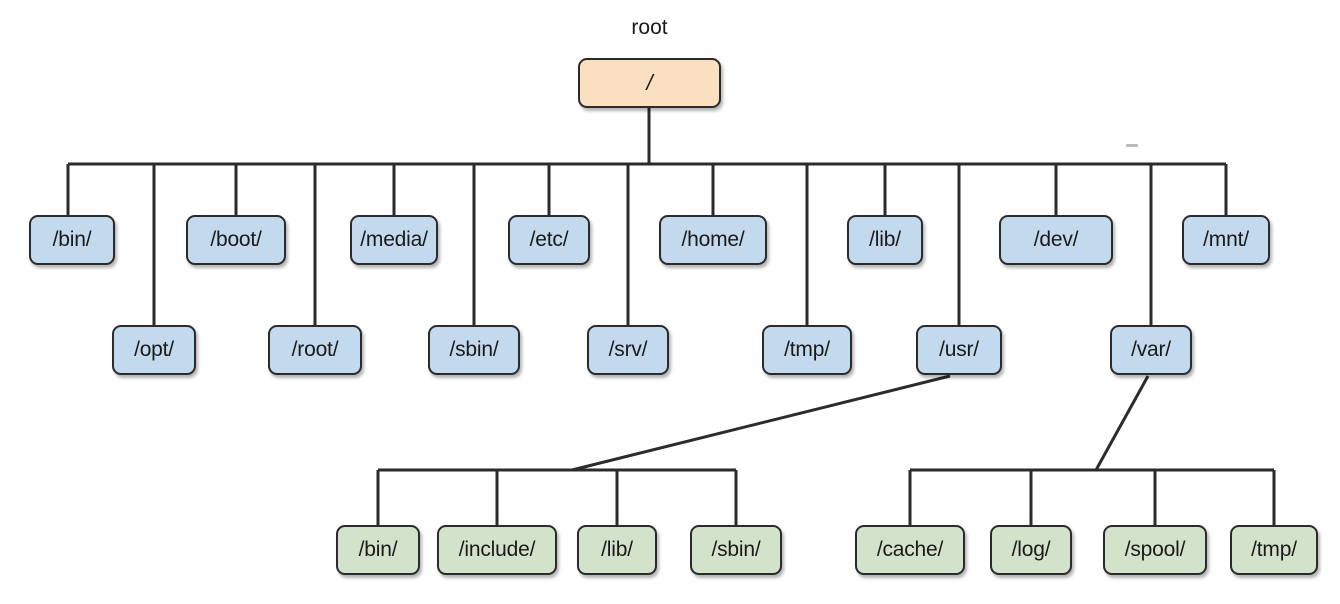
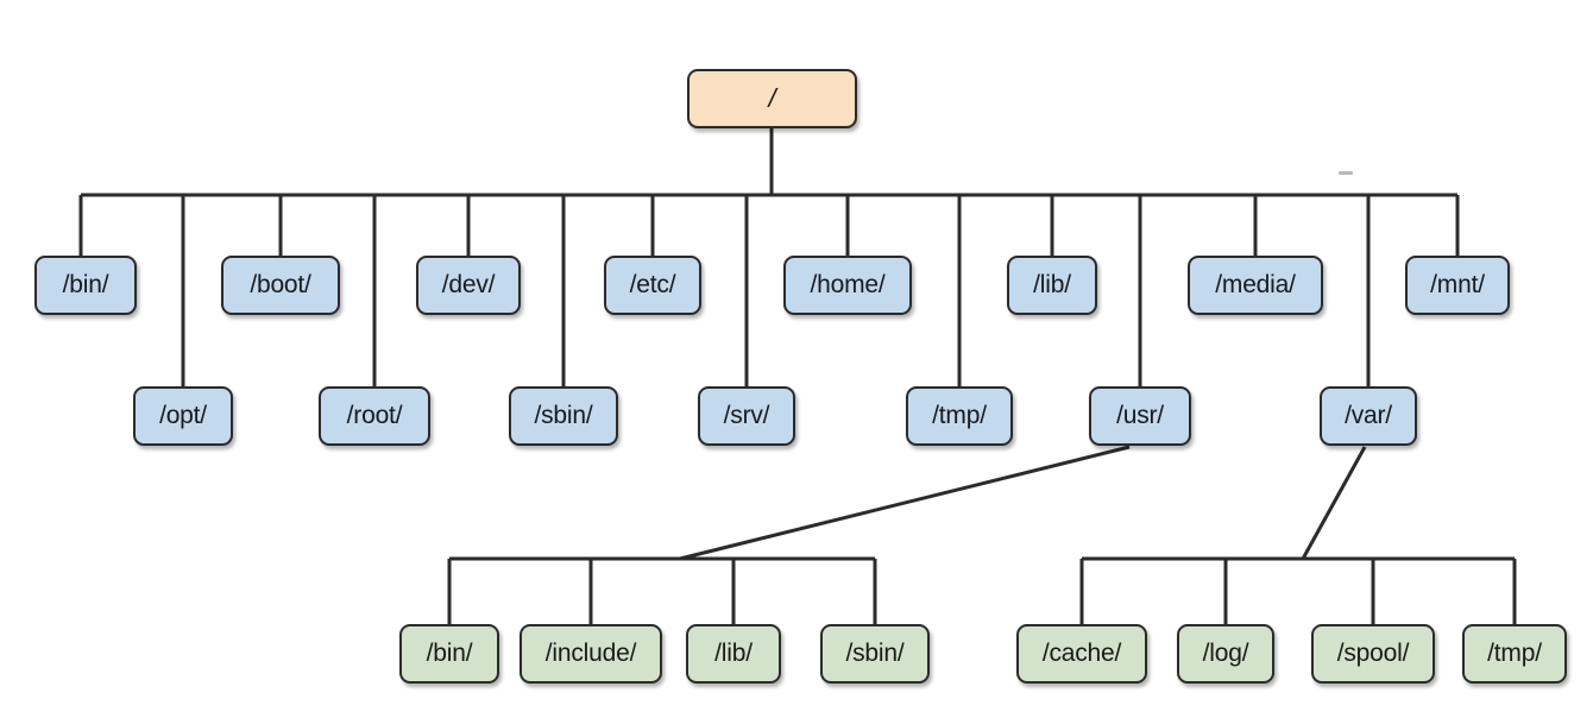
- root
  /
  /bin/
  /boot/
- /media/
+ /dev/
  /etc/
  /home/
  /lib/
- /dev/
+ /media/
  /mnt/
  /opt/
  /root/
  /sbin/
  /srv/
  /tmp/
  /usr/
  /var/
  /bin/
  /include/
  /lib/
  /sbin/
  /cache/
  /log/
  /spool/
  /tmp/
